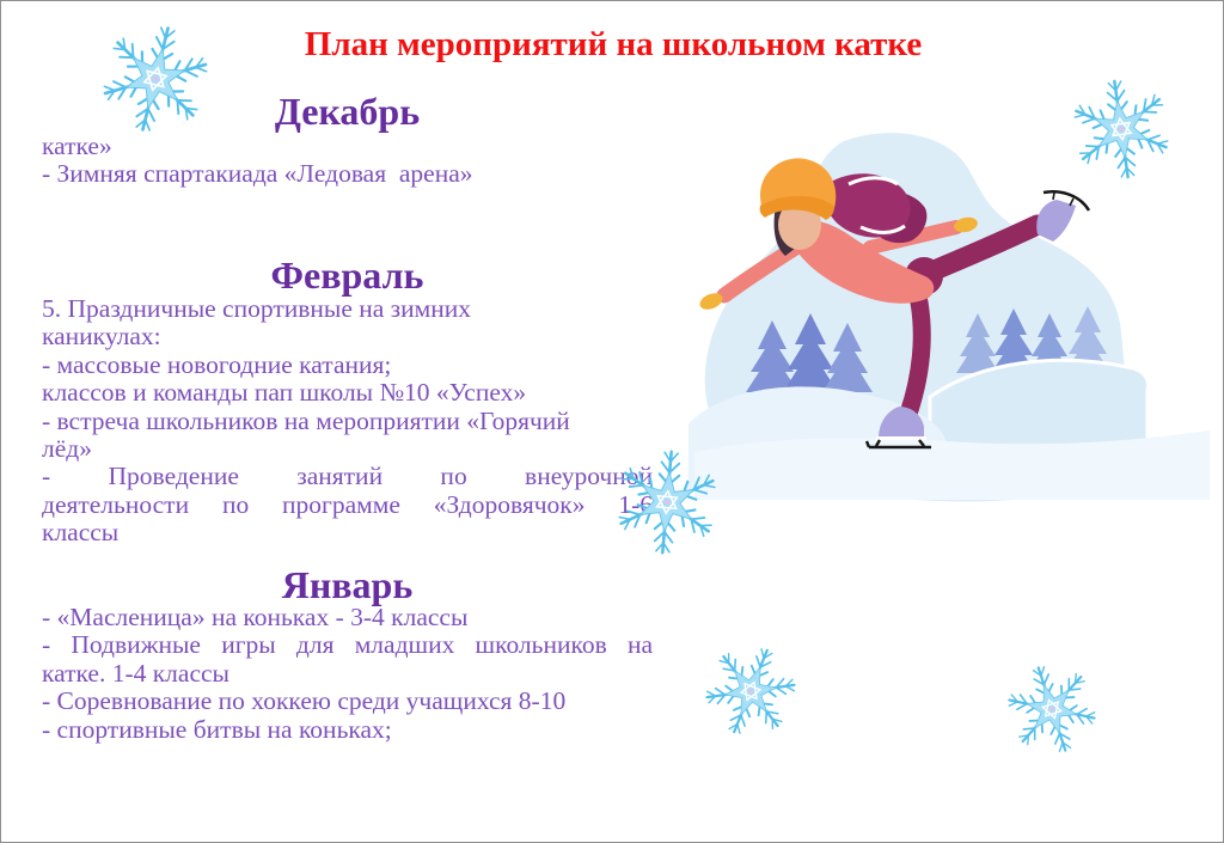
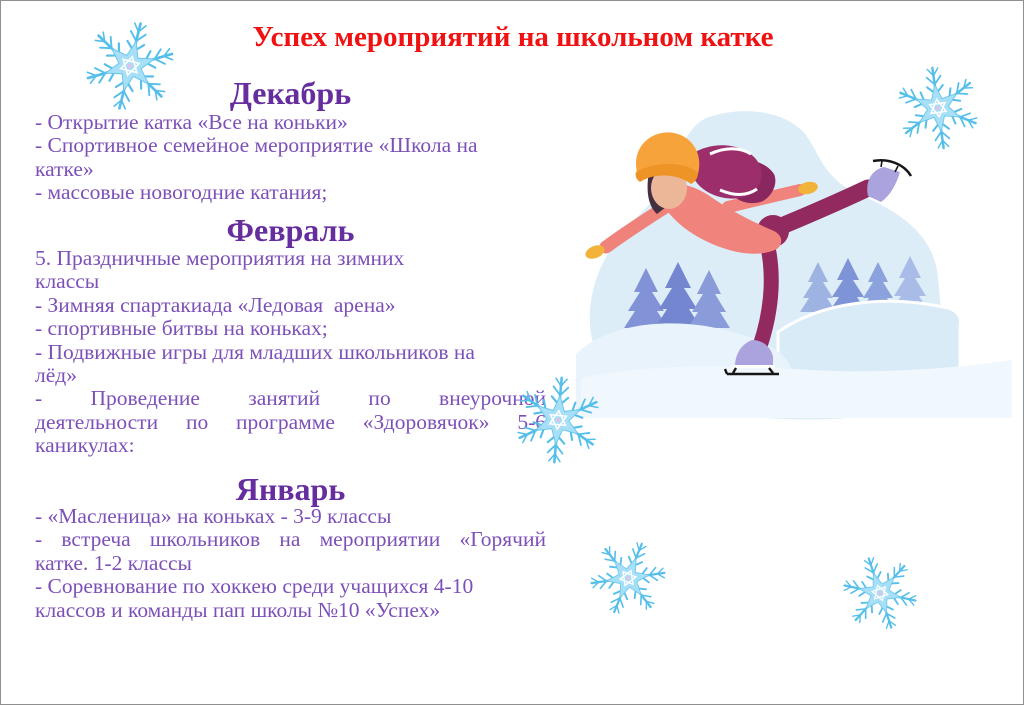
- План мероприятий на школьном катке
+ Успех мероприятий на школьном катке
  Декабрь
+ - Открытие катка «Все на коньки»
+ - Спортивное семейное мероприятие «Школа на
  катке»
- - Зимняя спартакиада «Ледовая арена»
+ - массовые новогодние катания;
  Февраль
- 5. Праздничные спортивные на зимних
+ 5. Праздничные мероприятия на зимних
- каникулах:
+ классы
- - массовые новогодние катания;
+ - Зимняя спартакиада «Ледовая арена»
- классов и команды пап школы №10 «Успех»
+ - спортивные битвы на коньках;
- - встреча школьников на мероприятии «Горячий
+ - Подвижные игры для младших школьников на
  лёд»
  - Проведение занятий по внеурочнй
- деятельности по программе «Здоровячок» 1-6
+ деятельности по программе «Здоровячок» 5-6
- классы
+ каникулах:
  Январь
- - «Масленица» на коньках - 3-4 классы
+ - «Масленица» на коньках - 3-9 классы
- - Подвижные игры для младших школьников на
+ - встреча школьников на мероприятии «Горячий
- катке. 1-4 классы
+ катке. 1-2 классы
- - Соревнование по хоккею среди учащихся 8-10
+ - Соревнование по хоккею среди учащихся 4-10
- - спортивные битвы на коньках;
+ классов и команды пап школы №10 «Успех»
